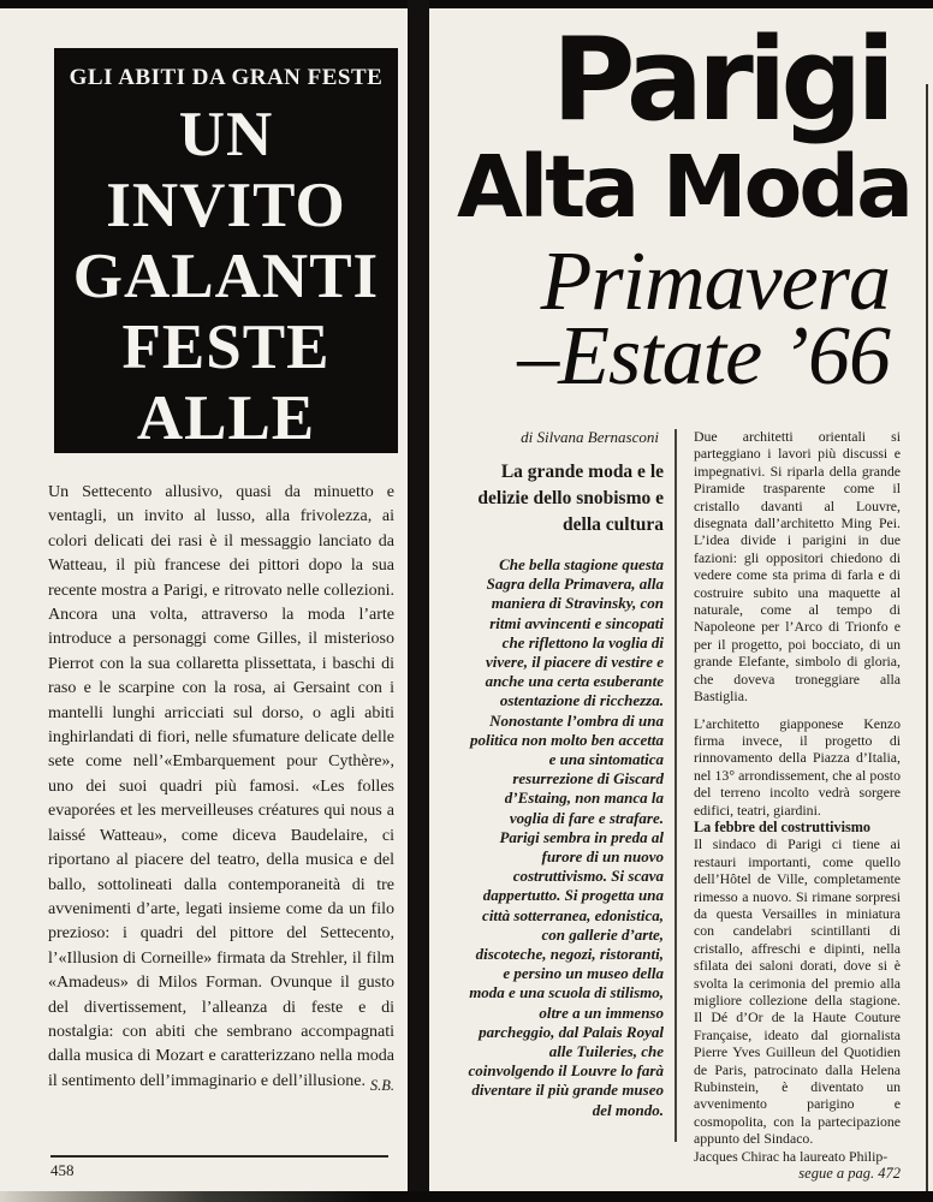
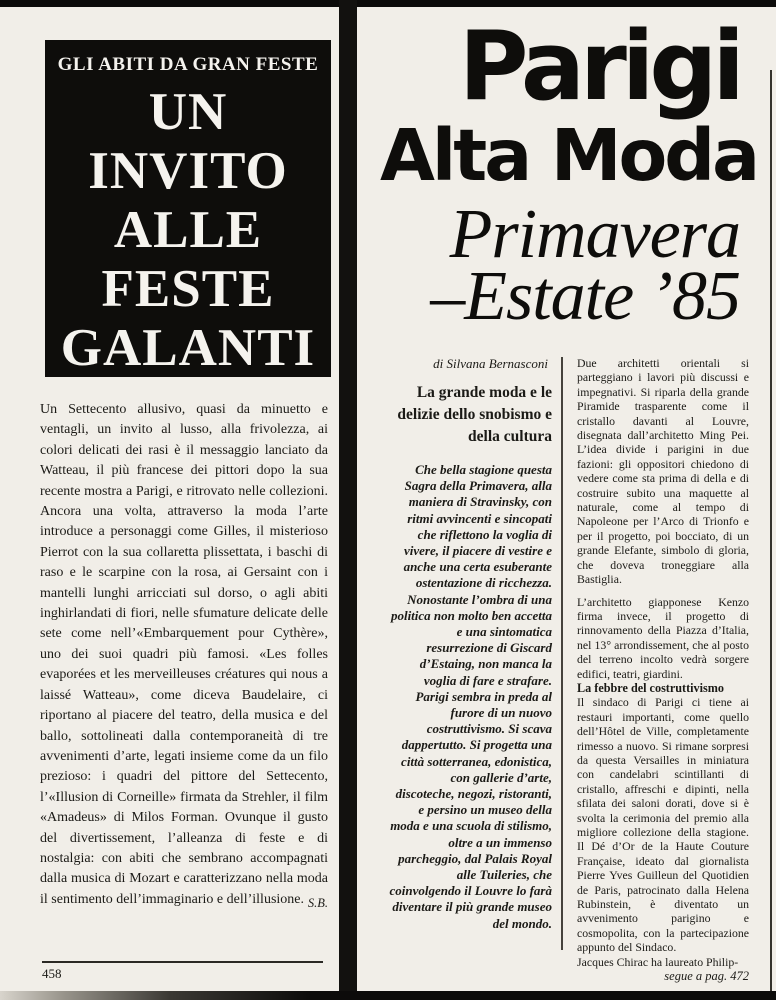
  GLI ABITI DA GRAN FESTE
  UN
  INVITO
- GALANTI
+ ALLE
  FESTE
- ALLE
+ GALANTI
  Un Settecento allusivo, quasi da minuetto e ventagli, un invito al lusso, alla frivolezza, ai colori delicati dei rasi è il messaggio lanciato da Watteau, il più francese dei pittori dopo la sua recente mostra a Parigi, e ritrovato nelle collezioni. Ancora una volta, attraverso la moda l’arte introduce a personaggi come Gilles, il misterioso Pierrot con la sua collaretta plissettata, i baschi di raso e le scarpine con la rosa, ai Gersaint con i mantelli lunghi arricciati sul dorso, o agli abiti inghirlandati di fiori, nelle sfumature delicate delle sete come nell’«Embarquement pour Cythère», uno dei suoi quadri più famosi. «Les folles evaporées et les merveilleuses créatures qui nous a laissé Watteau», come diceva Baudelaire, ci riportano al piacere del teatro, della musica e del ballo, sottolineati dalla contemporaneità di tre avvenimenti d’arte, legati insieme come da un filo prezioso: i quadri del pittore del Settecento, l’«Illusion di Corneille» firmata da Strehler, il film «Amadeus» di Milos Forman. Ovunque il gusto del divertissement, l’alleanza di feste e di nostalgia: con abiti che sembrano accompagnati dalla musica di Mozart e caratterizzano nella moda il sentimento dell’immaginario e dell’illusione.
  S.B.
  458
  Parigi
  Alta Moda
  Primavera
- –Estate ’66
+ –Estate ’85
  di Silvana Bernasconi
  La grande moda e le delizie dello snobismo e della cultura
  Che bella stagione questa Sagra della Primavera, alla maniera di Stravinsky, con ritmi avvincenti e sincopati che riflettono la voglia di vivere, il piacere di vestire e anche una certa esuberante ostentazione di ricchezza. Nonostante l’ombra di una politica non molto ben accetta e una sintomatica resurrezione di Giscard d’Estaing, non manca la voglia di fare e strafare. Parigi sembra in preda al furore di un nuovo costruttivismo. Si scava dappertutto. Si progetta una città sotterranea, edonistica, con gallerie d’arte, discoteche, negozi, ristoranti, e persino un museo della moda e una scuola di stilismo, oltre a un immenso parcheggio, dal Palais Royal alle Tuileries, che coinvolgendo il Louvre lo farà diventare il più grande museo del mondo.
- Due architetti orientali si parteggiano i lavori più discussi e impegnativi. Si riparla della grande Piramide trasparente come il cristallo davanti al Louvre, disegnata dall’architetto Ming Pei. L’idea divide i parigini in due fazioni: gli oppositori chiedono di vedere come sta prima di farla e di costruire subito una maquette al naturale, come al tempo di Napoleone per l’Arco di Trionfo e per il progetto, poi bocciato, di un grande Elefante, simbolo di gloria, che doveva troneggiare alla Bastiglia.
+ Due architetti orientali si parteggiano i lavori più discussi e impegnativi. Si riparla della grande Piramide trasparente come il cristallo davanti al Louvre, disegnata dall’architetto Ming Pei. L’idea divide i parigini in due fazioni: gli oppositori chiedono di vedere come sta prima di della e di costruire subito una maquette al naturale, come al tempo di Napoleone per l’Arco di Trionfo e per il progetto, poi bocciato, di un grande Elefante, simbolo di gloria, che doveva troneggiare alla Bastiglia.
  L’architetto giapponese Kenzo firma invece, il progetto di rinnovamento della Piazza d’Italia, nel 13° arrondissement, che al posto del terreno incolto vedrà sorgere edifici, teatri, giardini.
  La febbre del costruttivismo
  Il sindaco di Parigi ci tiene ai restauri importanti, come quello dell’Hôtel de Ville, completamente rimesso a nuovo. Si rimane sorpresi da questa Versailles in miniatura con candelabri scintillanti di cristallo, affreschi e dipinti, nella sfilata dei saloni dorati, dove si è svolta la cerimonia del premio alla migliore collezione della stagione. Il Dé d’Or de la Haute Couture Française, ideato dal giornalista Pierre Yves Guilleun del Quotidien de Paris, patrocinato dalla Helena Rubinstein, è diventato un avvenimento parigino e cosmopolita, con la partecipazione appunto del Sindaco.
  Jacques Chirac ha laureato Philip-
  segue a pag. 472
